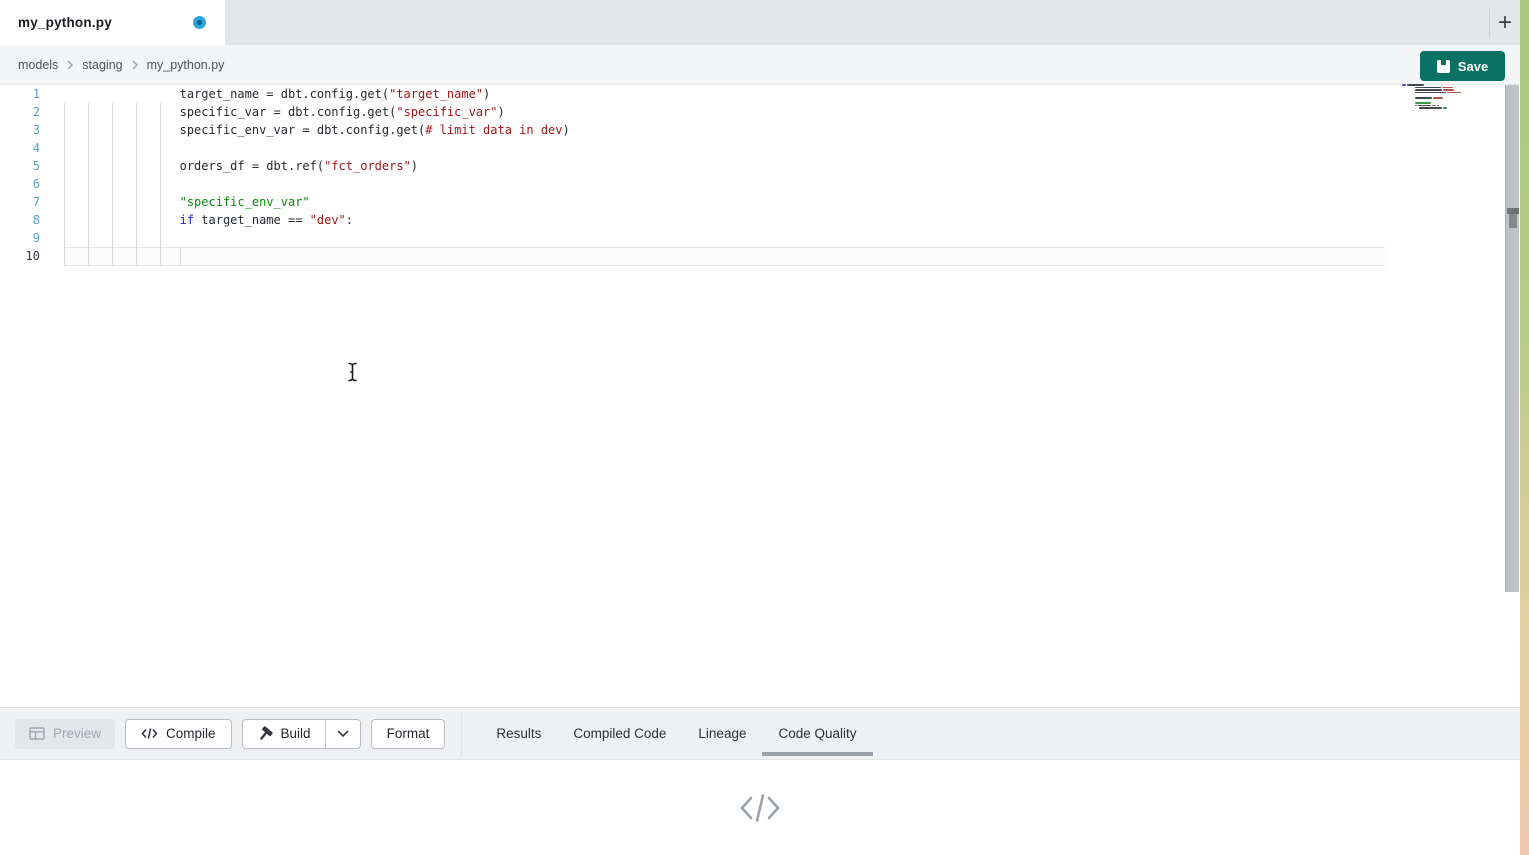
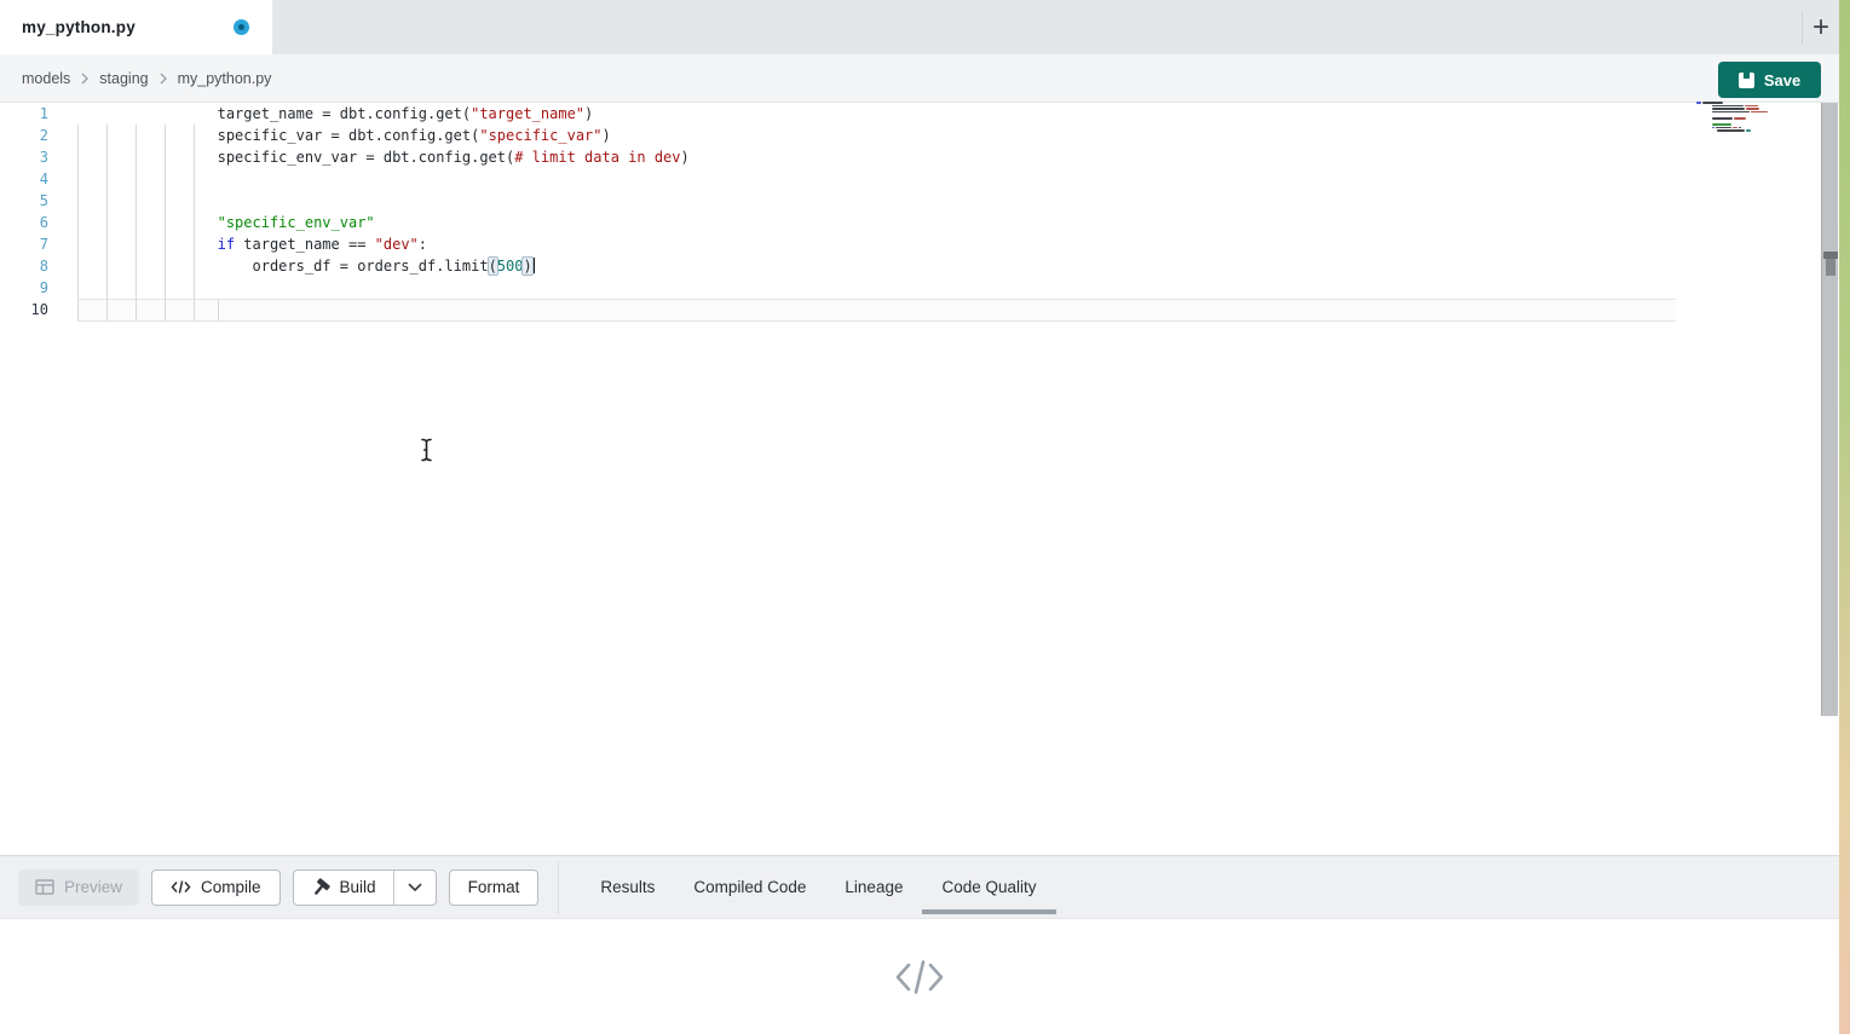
  my_python.py
  +
  models
  staging
  my_python.py
  Save
  1
  2
  3
  4
  5
  6
  7
  8
  9
  10
  target_name = dbt.config.get("target_name")
  specific_var = dbt.config.get("specific_var")
  specific_env_var = dbt.config.get(# limit data in dev)
- orders_df = dbt.ref("fct_orders")
  "specific_env_var"
  if target_name == "dev":
+ orders_df = orders_df.limit(500)
  Preview
  Compile
  Build
  Format
  Results
  Compiled Code
  Lineage
  Code Quality
